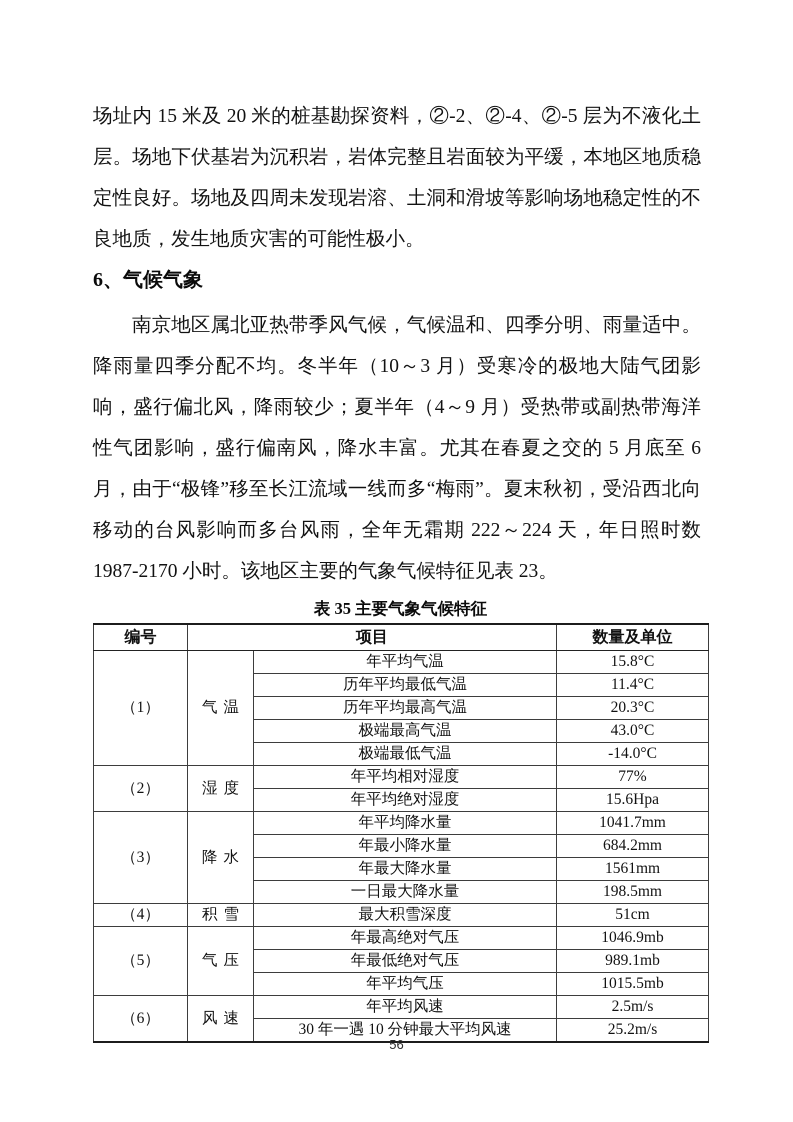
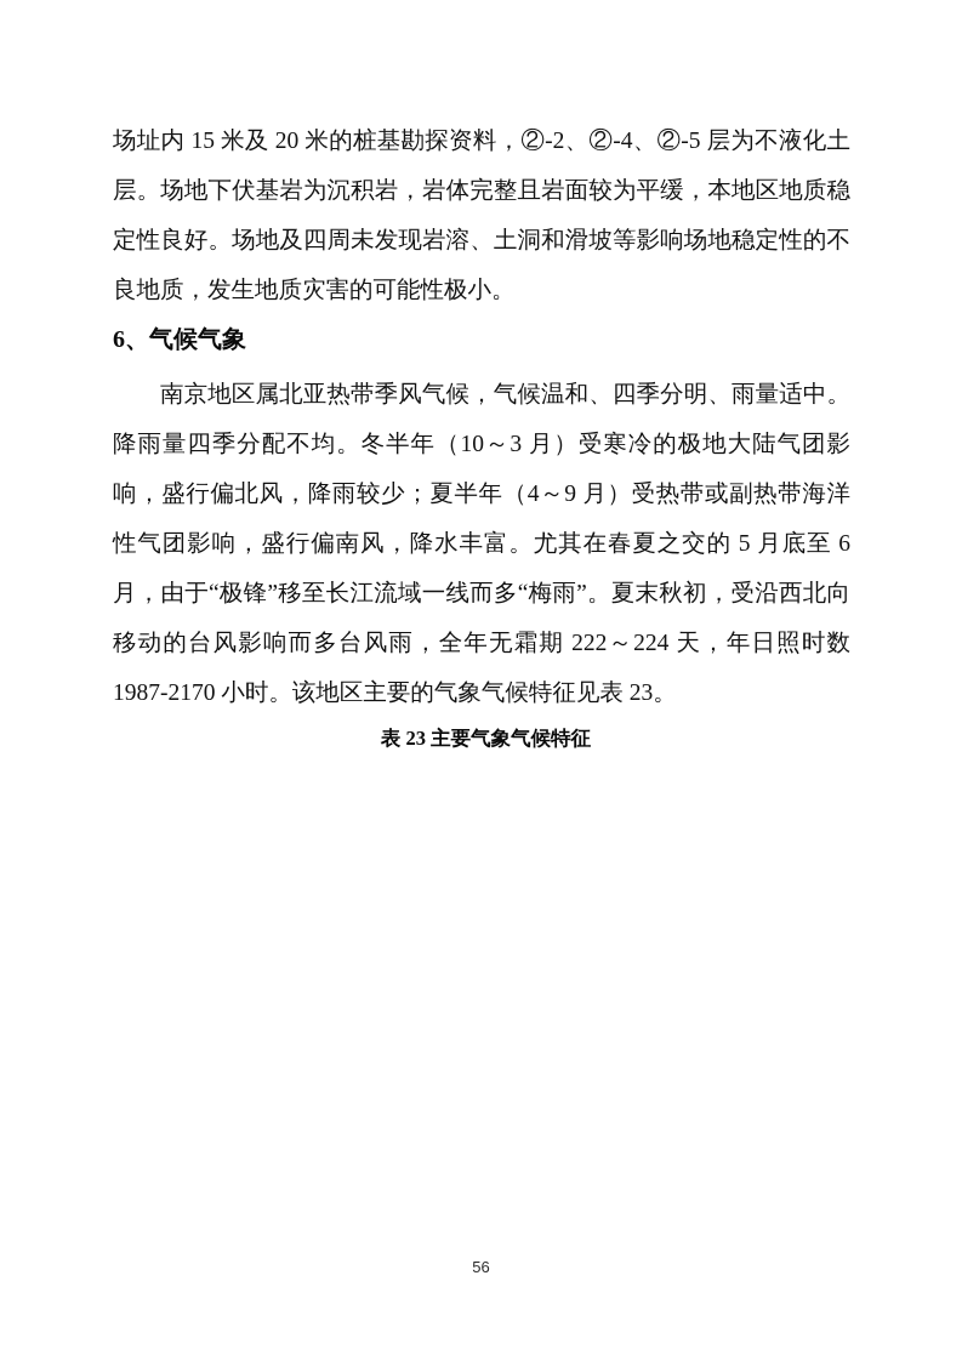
  场址内 15 米及 20 米的桩基勘探资料，②-2、②-4、②-5 层为不液化土层。场地下伏基岩为沉积岩，岩体完整且岩面较为平缓，本地区地质稳定性良好。场地及四周未发现岩溶、土洞和滑坡等影响场地稳定性的不良地质，发生地质灾害的可能性极小。
  6、气候气象
  南京地区属北亚热带季风气候，气候温和、四季分明、雨量适中。降雨量四季分配不均。冬半年（10～3 月）受寒冷的极地大陆气团影响，盛行偏北风，降雨较少；夏半年（4～9 月）受热带或副热带海洋性气团影响，盛行偏南风，降水丰富。尤其在春夏之交的 5 月底至 6 月，由于“极锋”移至长江流域一线而多“梅雨”。夏末秋初，受沿西北向移动的台风影响而多台风雨，全年无霜期 222～224 天，年日照时数 1987-2170 小时。该地区主要的气象气候特征见表 23。
- 表 35 主要气象气候特征
+ 表 23 主要气象气候特征
- 编号	项目	数量及单位
- （1）	气温	年平均气温	15.8°C
- 历年平均最低气温	11.4°C
- 历年平均最高气温	20.3°C
- 极端最高气温	43.0°C
- 极端最低气温	-14.0°C
- （2）	湿度	年平均相对湿度	77%
- 年平均绝对湿度	15.6Hpa
- （3）	降水	年平均降水量	1041.7mm
- 年最小降水量	684.2mm
- 年最大降水量	1561mm
- 一日最大降水量	198.5mm
- （4）	积雪	最大积雪深度	51cm
- （5）	气压	年最高绝对气压	1046.9mb
- 年最低绝对气压	989.1mb
- 年平均气压	1015.5mb
- （6）	风速	年平均风速	2.5m/s
- 30 年一遇 10 分钟最大平均风速	25.2m/s
  56
